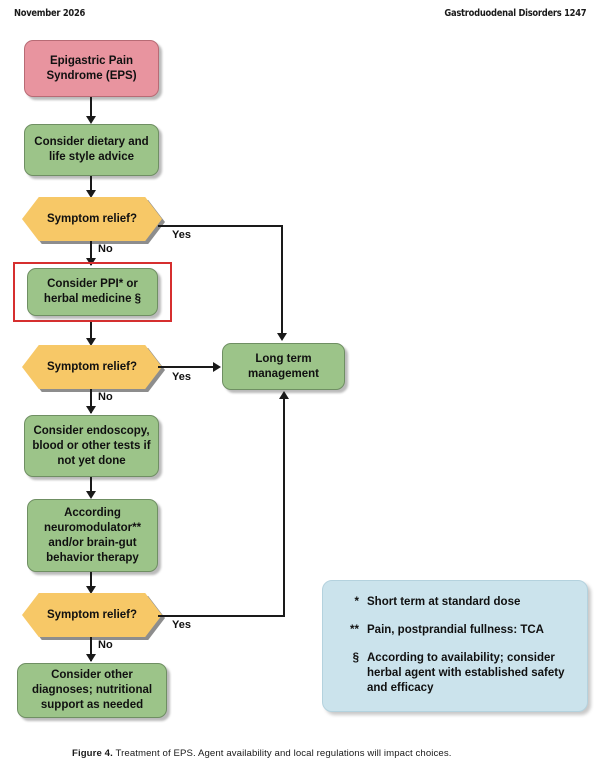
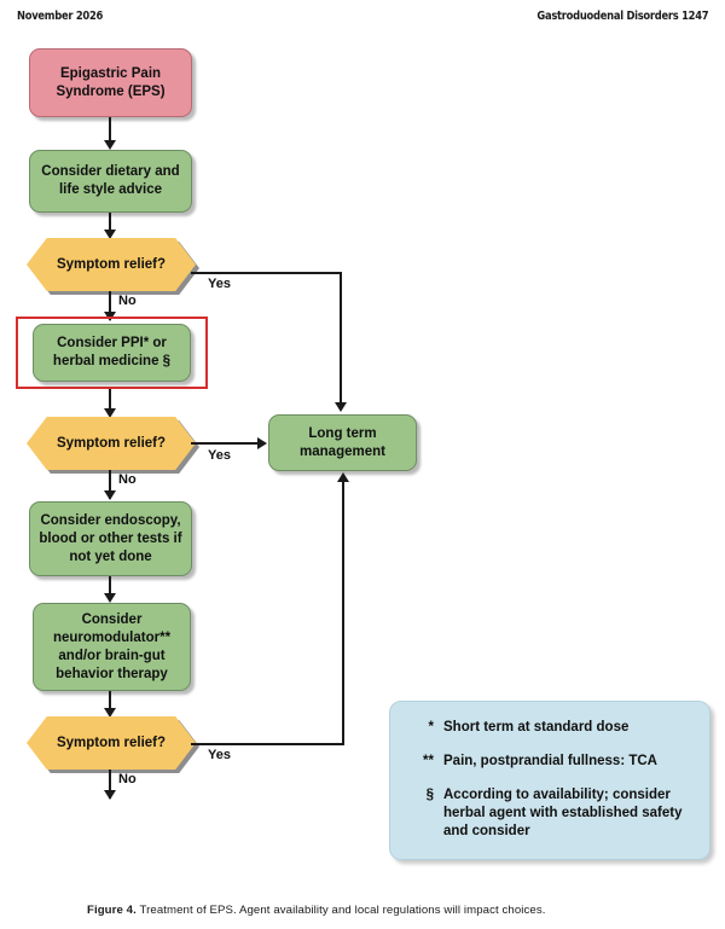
  November 2026
  Gastroduodenal Disorders 1247
  Epigastric Pain Syndrome (EPS)
  Consider dietary and life style advice
  Symptom relief?
  Yes
  No
  Consider PPI* or herbal medicine §
  Symptom relief?
  Yes
  Long term management
  No
  Consider endoscopy, blood or other tests if not yet done
- According neuromodulator** and/or brain-gut behavior therapy
+ Consider neuromodulator** and/or brain-gut behavior therapy
  Symptom relief?
  Yes
  No
- Consider other diagnoses; nutritional support as needed
  *
  Short term at standard dose
  **
  Pain, postprandial fullness: TCA
  §
- According to availability; consider herbal agent with established safety and efficacy
+ According to availability; consider herbal agent with established safety and consider
  Figure 4. Treatment of EPS. Agent availability and local regulations will impact choices.
